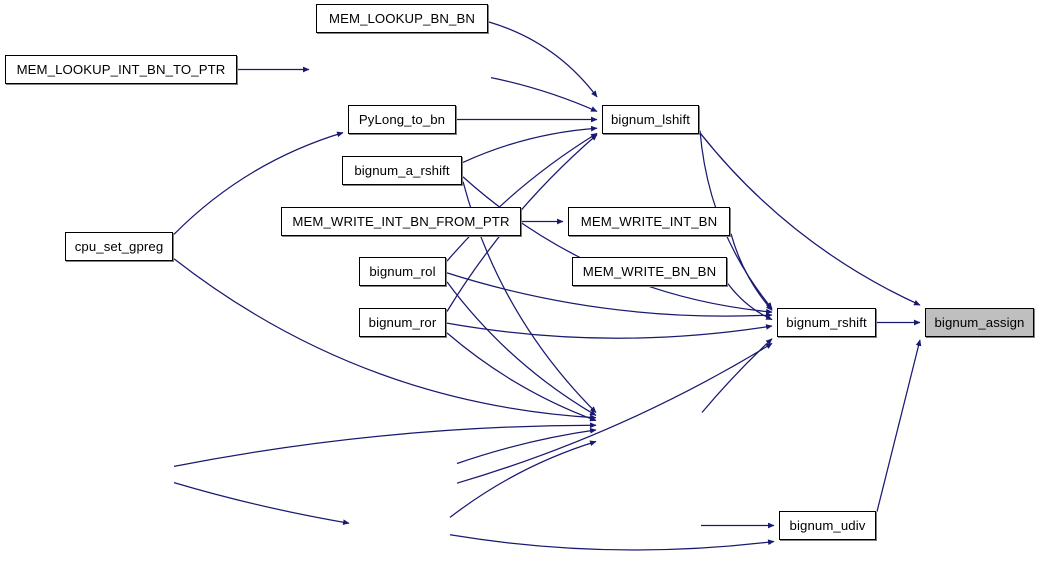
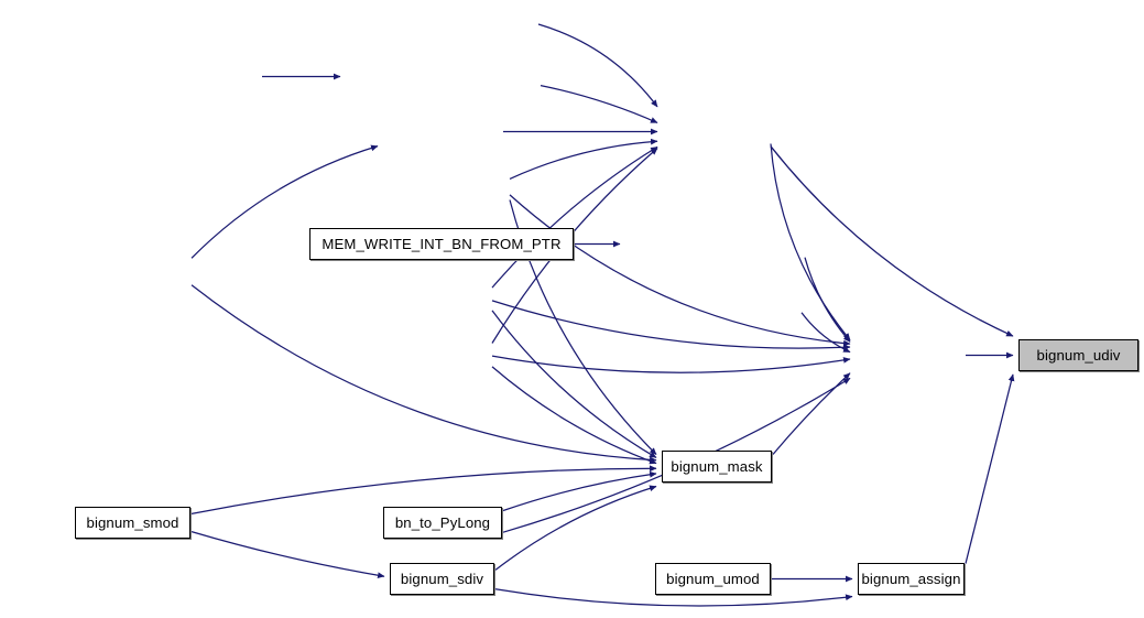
- MEM_LOOKUP_BN_BN
- MEM_LOOKUP_INT_BN_TO_PTR
- PyLong_to_bn
- bignum_lshift
- bignum_a_rshift
  MEM_WRITE_INT_BN_FROM_PTR
- MEM_WRITE_INT_BN
- cpu_set_gpreg
- bignum_rol
- MEM_WRITE_BN_BN
- bignum_ror
- bignum_rshift
- bignum_assign
+ bignum_udiv
+ bignum_mask
+ bignum_smod
+ bn_to_PyLong
+ bignum_sdiv
+ bignum_umod
- bignum_udiv
+ bignum_assign
